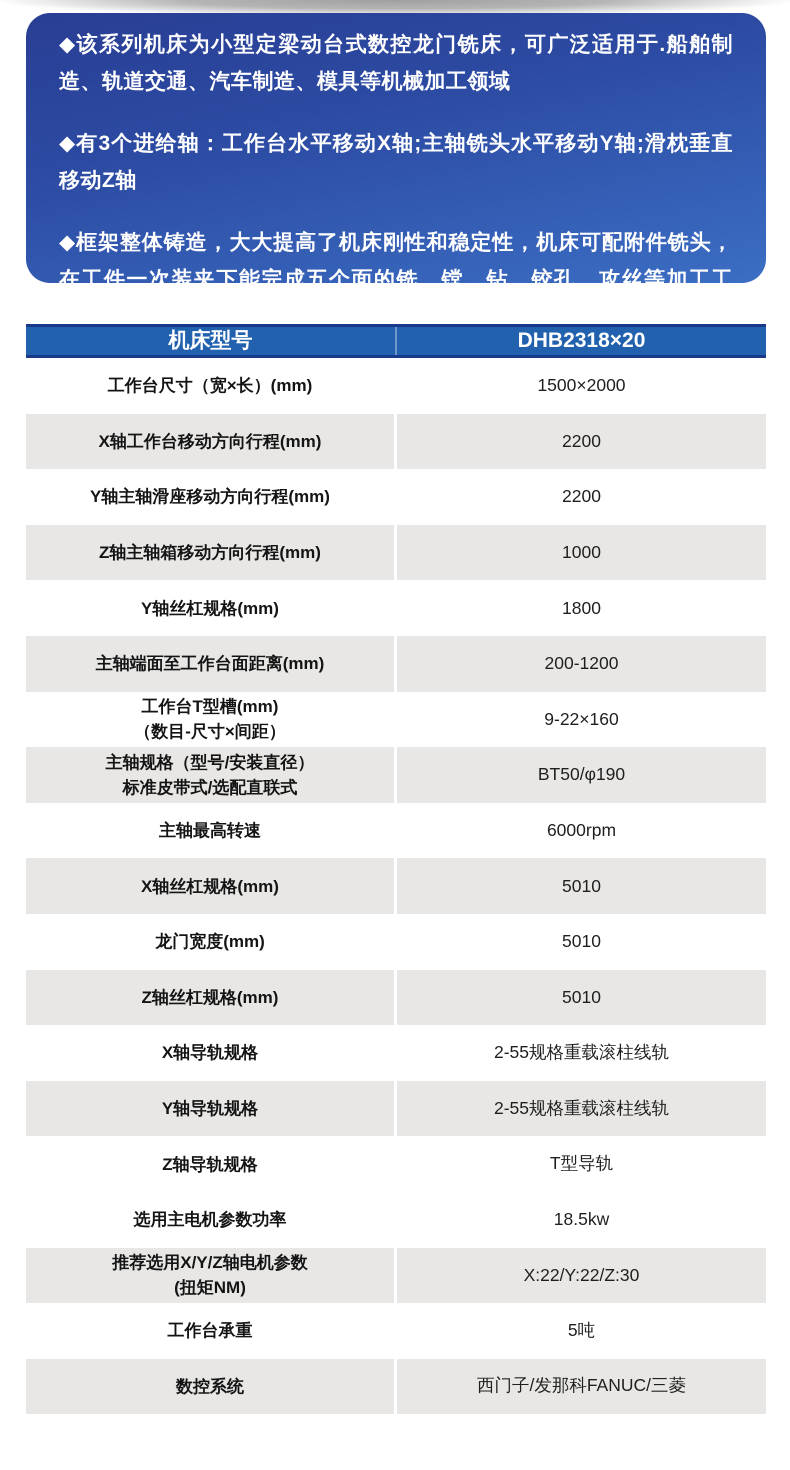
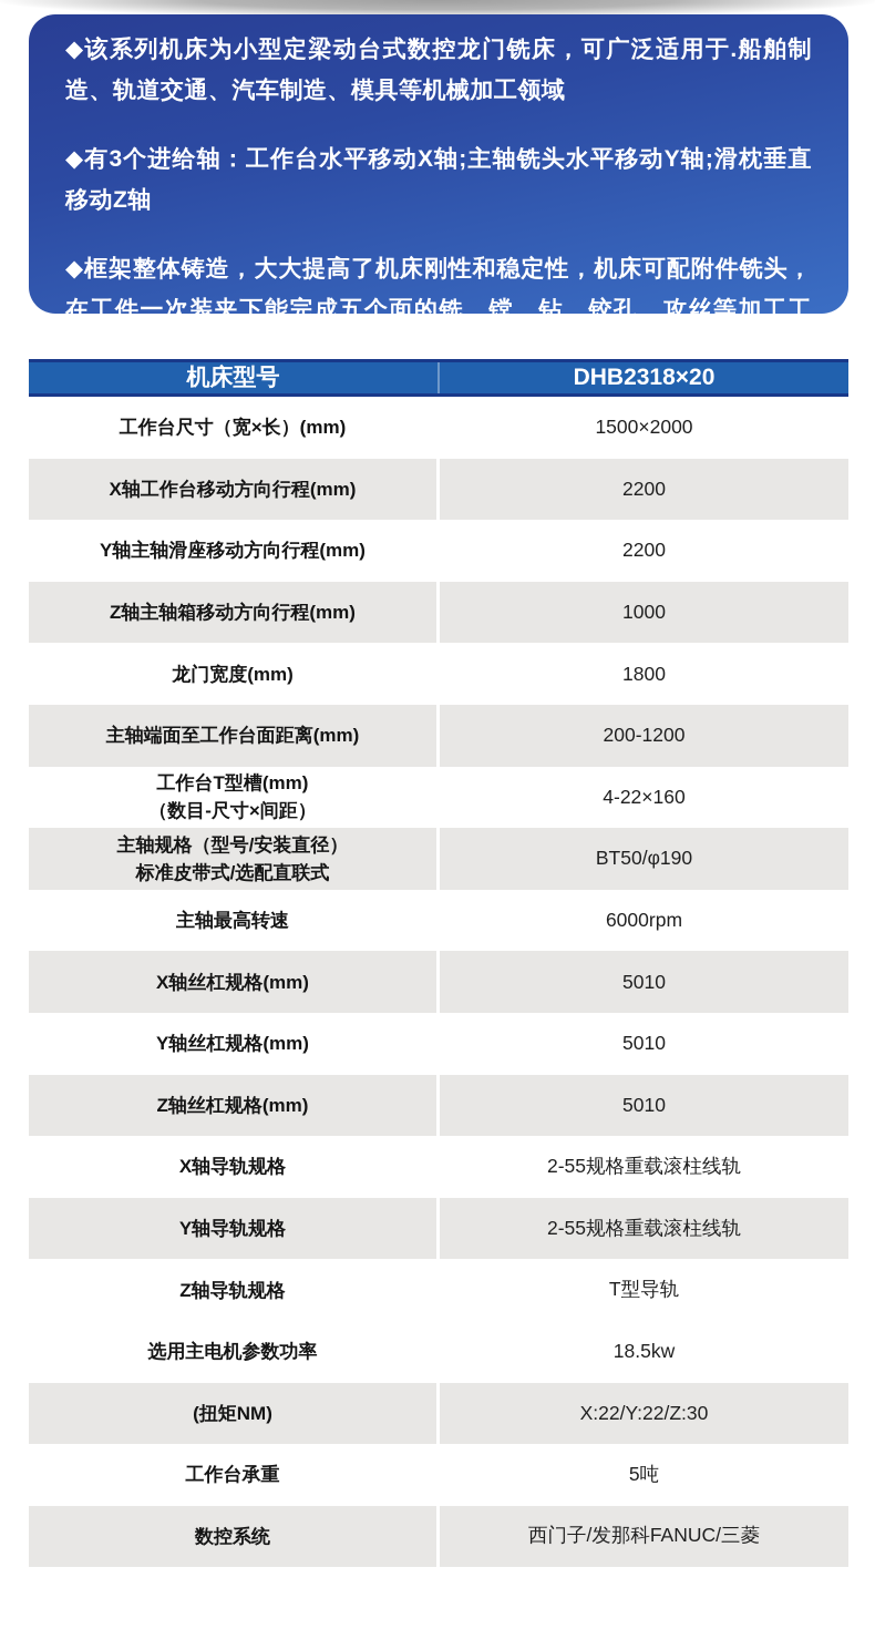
  ◆该系列机床为小型定梁动台式数控龙门铣床，可广泛适用于.船舶制造、轨道交通、汽车制造、模具等机械加工领域
  ◆有3个进给轴：工作台水平移动X轴;主轴铣头水平移动Y轴;滑枕垂直移动Z轴
  ◆框架整体铸造，大大提高了机床刚性和稳定性，机床可配附件铣头，在工件一次装夹下能完成五个面的铣、镗、钻、铰孔、攻丝等加工工序，数控系统控制可实现三轴联动，实现轮廓铣削
  机床型号
  DHB2318×20
  工作台尺寸（宽×长）(mm)
  1500×2000
  X轴工作台移动方向行程(mm)
  2200
  Y轴主轴滑座移动方向行程(mm)
  2200
  Z轴主轴箱移动方向行程(mm)
  1000
- Y轴丝杠规格(mm)
+ 龙门宽度(mm)
  1800
  主轴端面至工作台面距离(mm)
  200-1200
  工作台T型槽(mm)
  （数目-尺寸×间距）
- 9-22×160
+ 4-22×160
  主轴规格（型号/安装直径）
  标准皮带式/选配直联式
  BT50/φ190
  主轴最高转速
  6000rpm
  X轴丝杠规格(mm)
  5010
- 龙门宽度(mm)
+ Y轴丝杠规格(mm)
  5010
  Z轴丝杠规格(mm)
  5010
  X轴导轨规格
  2-55规格重载滚柱线轨
  Y轴导轨规格
  2-55规格重载滚柱线轨
  Z轴导轨规格
  T型导轨
  选用主电机参数功率
  18.5kw
- 推荐选用X/Y/Z轴电机参数
  (扭矩NM)
  X:22/Y:22/Z:30
  工作台承重
  5吨
  数控系统
  西门子/发那科FANUC/三菱
